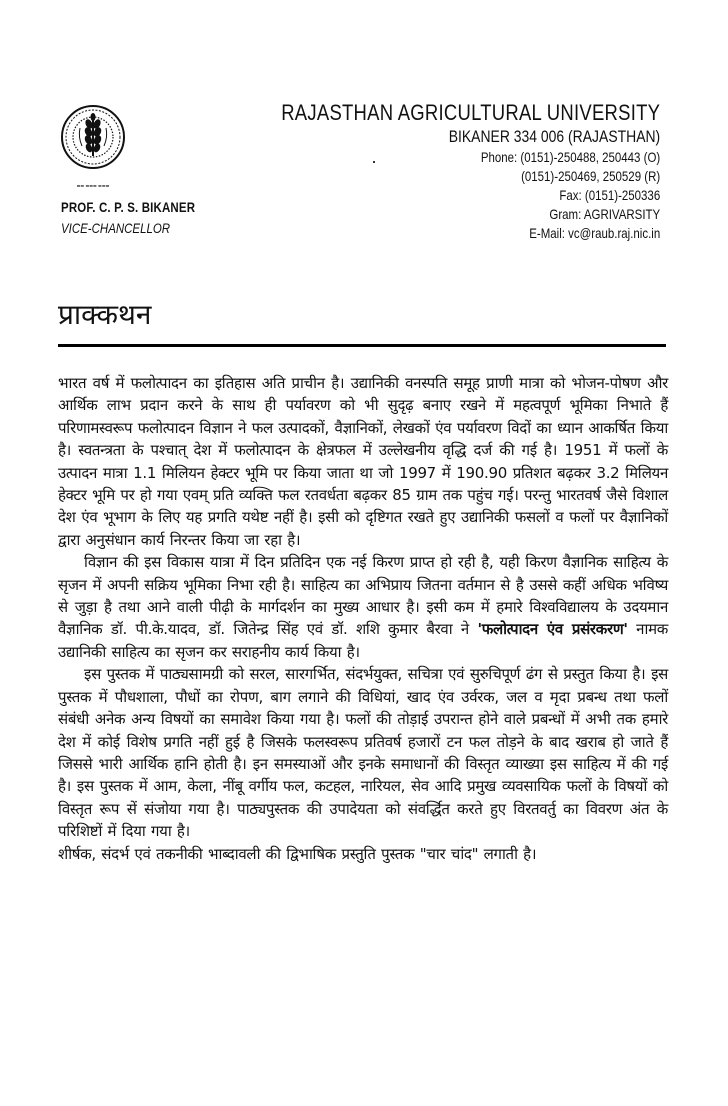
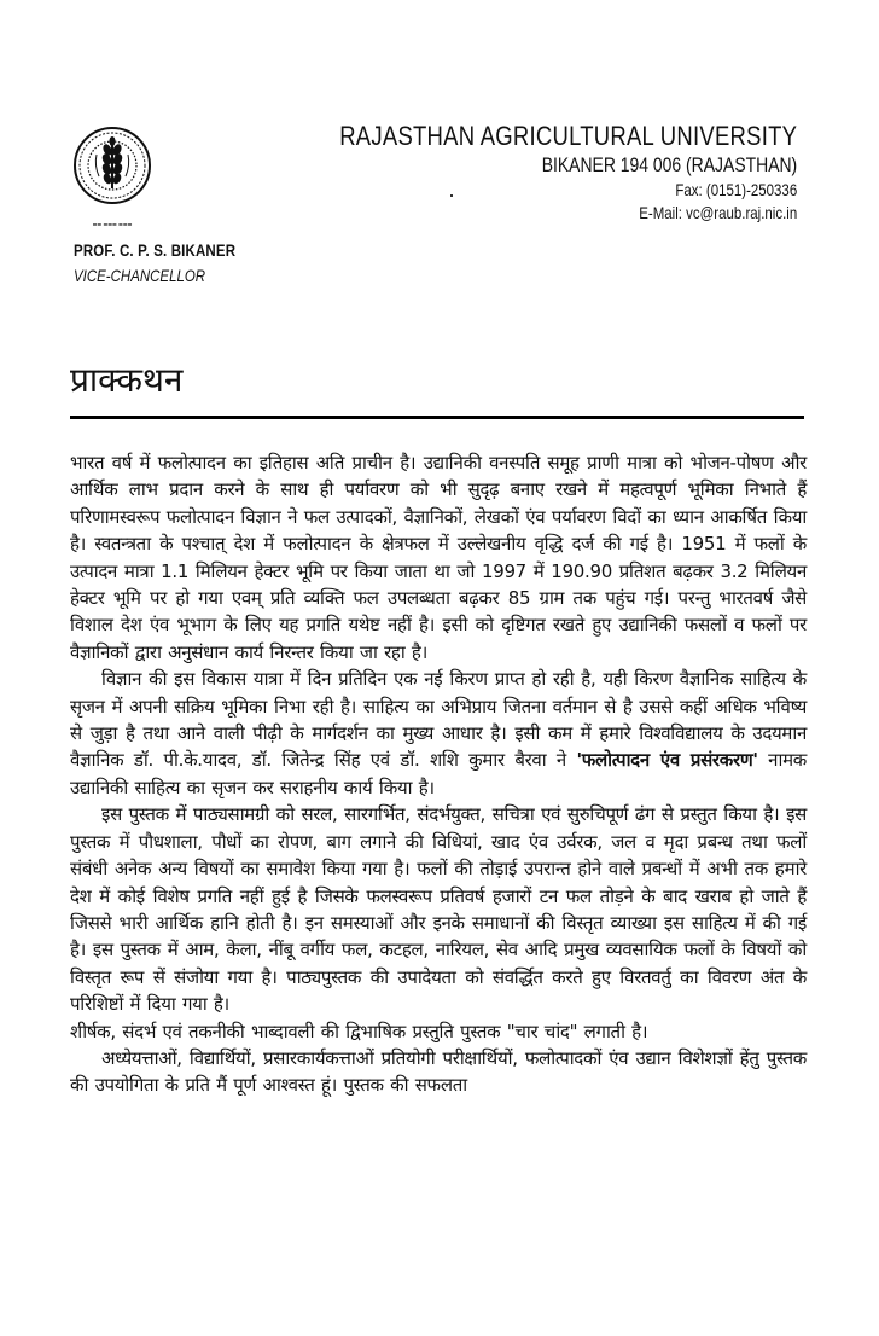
  PROF. C. P. S. BIKANER
  VICE-CHANCELLOR
  RAJASTHAN AGRICULTURAL UNIVERSITY
- BIKANER 334 006 (RAJASTHAN)
+ BIKANER 194 006 (RAJASTHAN)
- Phone: (0151)-250488, 250443 (O)
- (0151)-250469, 250529 (R)
  Fax: (0151)-250336
- Gram: AGRIVARSITY
  E-Mail: vc@raub.raj.nic.in
  प्राक्कथन
- भारत वर्ष में फलोत्पादन का इतिहास अति प्राचीन है। उद्यानिकी वनस्पति समूह प्राणी मात्रा को भोजन-पोषण और आर्थिक लाभ प्रदान करने के साथ ही पर्यावरण को भी सुदृढ़ बनाए रखने में महत्वपूर्ण भूमिका निभाते हैं परिणामस्वरूप फलोत्पादन विज्ञान ने फल उत्पादकों, वैज्ञानिकों, लेखकों एंव पर्यावरण विदों का ध्यान आकर्षित किया है। स्वतन्त्रता के पश्चात् देश में फलोत्पादन के क्षेत्रफल में उल्लेखनीय वृद्धि दर्ज की गई है। 1951 में फलों के उत्पादन मात्रा 1.1 मिलियन हेक्टर भूमि पर किया जाता था जो 1997 में 190.90 प्रतिशत बढ़कर 3.2 मिलियन हेक्टर भूमि पर हो गया एवम् प्रति व्यक्ति फल रतवर्धता बढ़कर 85 ग्राम तक पहुंच गई। परन्तु भारतवर्ष जैसे विशाल देश एंव भूभाग के लिए यह प्रगति यथेष्ट नहीं है। इसी को दृष्टिगत रखते हुए उद्यानिकी फसलों व फलों पर वैज्ञानिकों द्वारा अनुसंधान कार्य निरन्तर किया जा रहा है।
+ भारत वर्ष में फलोत्पादन का इतिहास अति प्राचीन है। उद्यानिकी वनस्पति समूह प्राणी मात्रा को भोजन-पोषण और आर्थिक लाभ प्रदान करने के साथ ही पर्यावरण को भी सुदृढ़ बनाए रखने में महत्वपूर्ण भूमिका निभाते हैं परिणामस्वरूप फलोत्पादन विज्ञान ने फल उत्पादकों, वैज्ञानिकों, लेखकों एंव पर्यावरण विदों का ध्यान आकर्षित किया है। स्वतन्त्रता के पश्चात् देश में फलोत्पादन के क्षेत्रफल में उल्लेखनीय वृद्धि दर्ज की गई है। 1951 में फलों के उत्पादन मात्रा 1.1 मिलियन हेक्टर भूमि पर किया जाता था जो 1997 में 190.90 प्रतिशत बढ़कर 3.2 मिलियन हेक्टर भूमि पर हो गया एवम् प्रति व्यक्ति फल उपलब्धता बढ़कर 85 ग्राम तक पहुंच गई। परन्तु भारतवर्ष जैसे विशाल देश एंव भूभाग के लिए यह प्रगति यथेष्ट नहीं है। इसी को दृष्टिगत रखते हुए उद्यानिकी फसलों व फलों पर वैज्ञानिकों द्वारा अनुसंधान कार्य निरन्तर किया जा रहा है।
  विज्ञान की इस विकास यात्रा में दिन प्रतिदिन एक नई किरण प्राप्त हो रही है, यही किरण वैज्ञानिक साहित्य के सृजन में अपनी सक्रिय भूमिका निभा रही है। साहित्य का अभिप्राय जितना वर्तमान से है उससे कहीं अधिक भविष्य से जुड़ा है तथा आने वाली पीढ़ी के मार्गदर्शन का मुख्य आधार है। इसी कम में हमारे विश्वविद्यालय के उदयमान वैज्ञानिक डॉ. पी.के.यादव, डॉ. जितेन्द्र सिंह एवं डॉ. शशि कुमार बैरवा ने 'फलोत्पादन एंव प्रसंरकरण' नामक उद्यानिकी साहित्य का सृजन कर सराहनीय कार्य किया है।
  इस पुस्तक में पाठ्यसामग्री को सरल, सारगर्भित, संदर्भयुक्त, सचित्रा एवं सुरुचिपूर्ण ढंग से प्रस्तुत किया है। इस पुस्तक में पौधशाला, पौधों का रोपण, बाग लगाने की विधियां, खाद एंव उर्वरक, जल व मृदा प्रबन्ध तथा फलों संबंधी अनेक अन्य विषयों का समावेश किया गया है। फलों की तोड़ाई उपरान्त होने वाले प्रबन्धों में अभी तक हमारे देश में कोई विशेष प्रगति नहीं हुई है जिसके फलस्वरूप प्रतिवर्ष हजारों टन फल तोड़ने के बाद खराब हो जाते हैं जिससे भारी आर्थिक हानि होती है। इन समस्याओं और इनके समाधानों की विस्तृत व्याख्या इस साहित्य में की गई है। इस पुस्तक में आम, केला, नींबू वर्गीय फल, कटहल, नारियल, सेव आदि प्रमुख व्यवसायिक फलों के विषयों को विस्तृत रूप सें संजोया गया है। पाठ्यपुस्तक की उपादेयता को संवर्द्धित करते हुए विरतवर्तु का विवरण अंत के परिशिष्टों में दिया गया है।
  शीर्षक, संदर्भ एवं तकनीकी भाब्दावली की द्विभाषिक प्रस्तुति पुस्तक "चार चांद" लगाती है।
+ अध्येयत्ताओं, विद्यार्थियों, प्रसारकार्यकत्ताओं प्रतियोगी परीक्षार्थियों, फलोत्पादकों एंव उद्यान विशेशज्ञों हेंतु पुस्तक की उपयोगिता के प्रति मैं पूर्ण आश्वस्त हूं। पुस्तक की सफलता
